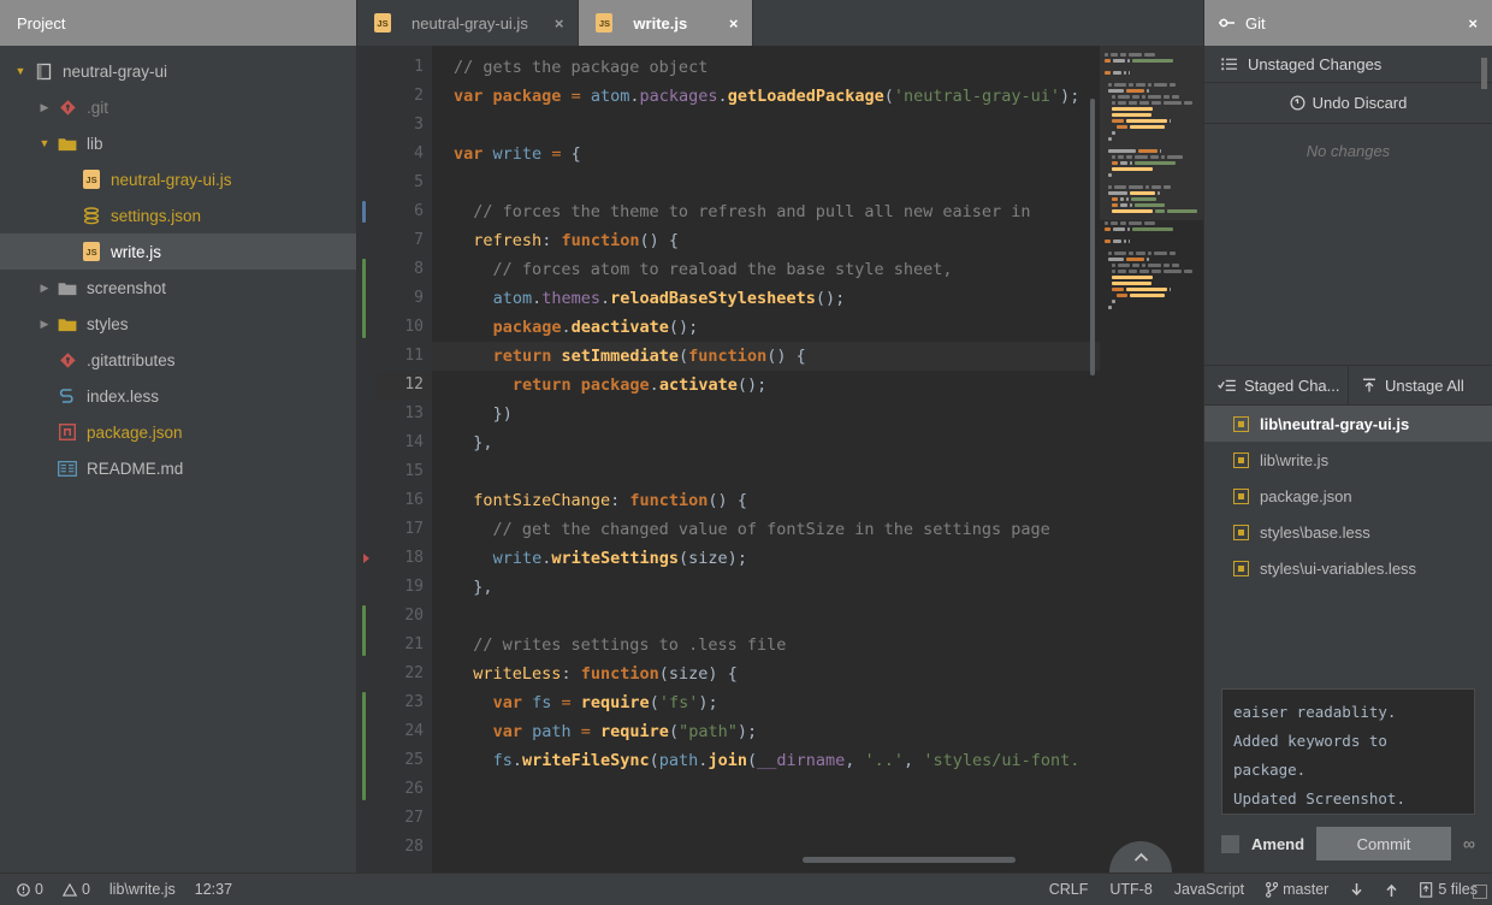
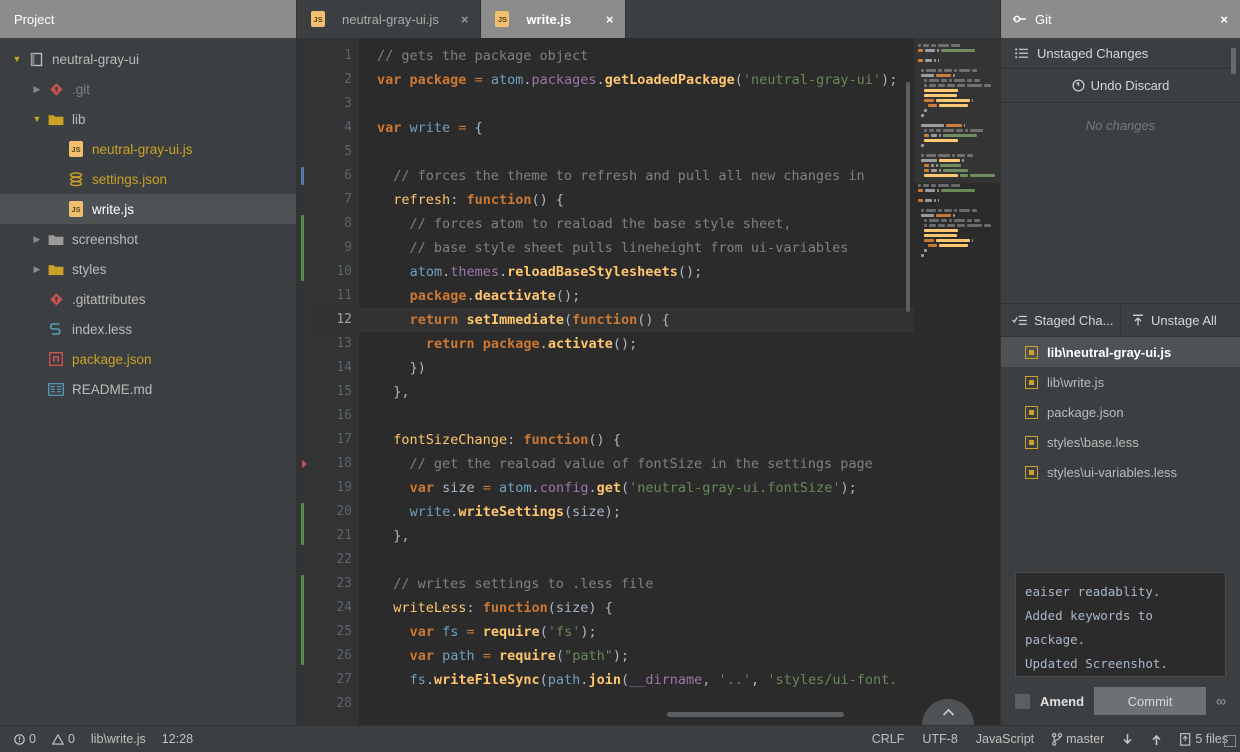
  Project
  ▼
  neutral-gray-ui
  ▶
  .git
  ▼
  lib
  JS
  neutral-gray-ui.js
  settings.json
  JS
  write.js
  ▶
  screenshot
  ▶
  styles
  .gitattributes
  index.less
  package.json
  README.md
  JS
  neutral-gray-ui.js
  ×
  JS
  write.js
  ×
  1
  2
  3
  4
  5
  6
  7
  8
  9
  10
  11
  12
  13
  14
  15
  16
  17
  18
  19
  20
  21
  22
  23
  24
  25
  26
  27
  28
  // gets the package object
  var package = atom.packages.getLoadedPackage('neutral-gray-ui');
  var write = {
- // forces the theme to refresh and pull all new eaiser in
+ // forces the theme to refresh and pull all new changes in
  refresh: function() {
  // forces atom to reaload the base style sheet,
+ // base style sheet pulls lineheight from ui-variables
  atom.themes.reloadBaseStylesheets();
  package.deactivate();
  return setImmediate(function() {
  return package.activate();
  })
  },
  fontSizeChange: function() {
- // get the changed value of fontSize in the settings page
+ // get the reaload value of fontSize in the settings page
+ var size = atom.config.get('neutral-gray-ui.fontSize');
  write.writeSettings(size);
  },
  // writes settings to .less file
  writeLess: function(size) {
  var fs = require('fs');
  var path = require("path");
  fs.writeFileSync(path.join(__dirname, '..', 'styles/ui-font.
  Git
  ×
  Unstaged Changes
  Undo Discard
  No changes
  Staged Cha...
  Unstage All
  lib\neutral-gray-ui.js
  lib\write.js
  package.json
  styles\base.less
  styles\ui-variables.less
  eaiser readablity.
  Added keywords to
  package.
  Updated Screenshot.
  Amend
  Commit
  ∞
  0
  0
  lib\write.js
- 12:37
+ 12:28
  CRLF
  UTF-8
  JavaScript
  master
  5 files
